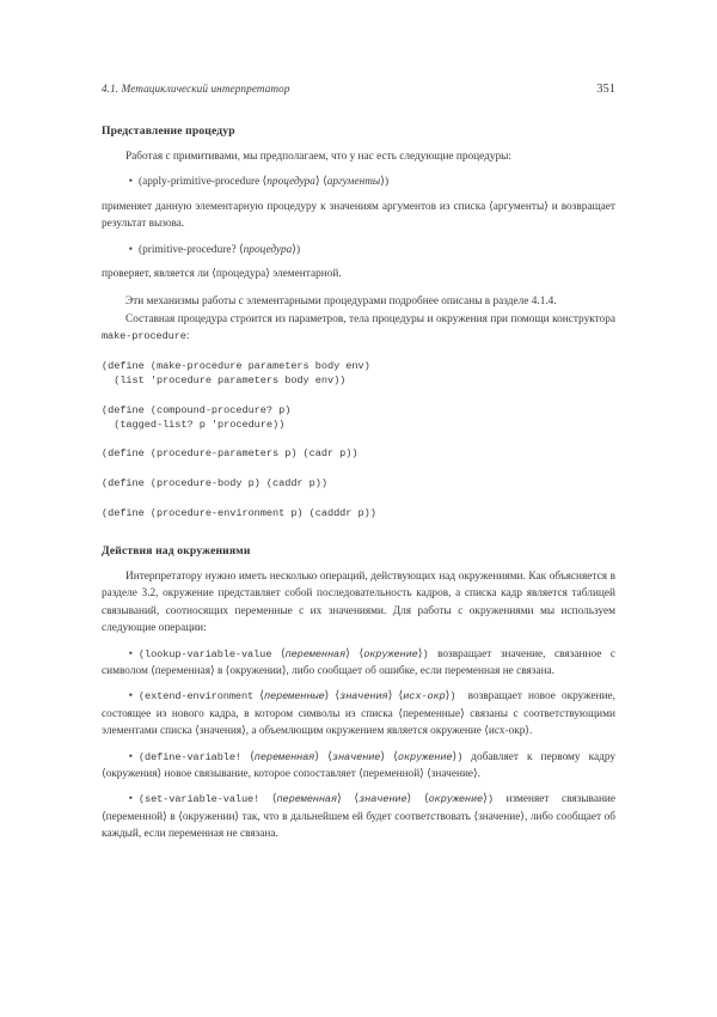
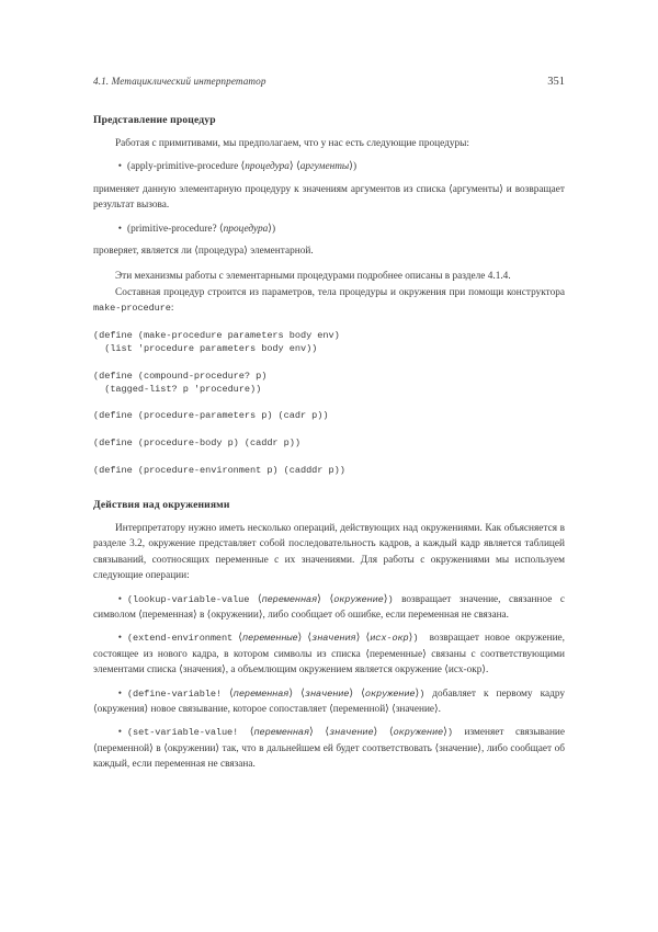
  4.1. Метациклический интерпретатор
  351
  Представление процедур
  Работая с примитивами, мы предполагаем, что у нас есть следующие процедуры:
  • (apply-primitive-procedure ⟨процедура⟩ ⟨аргументы⟩)
  применяет данную элементарную процедуру к значениям аргументов из списка ⟨аргументы⟩ и возвращает результат вызова.
  • (primitive-procedure? ⟨процедура⟩)
  проверяет, является ли ⟨процедура⟩ элементарной.
  Эти механизмы работы с элементарными процедурами подробнее описаны в разделе 4.1.4.
- Составная процедура строится из параметров, тела процедуры и окружения при помощи конструктора make-procedure:
+ Составная процедур строится из параметров, тела процедуры и окружения при помощи конструктора make-procedure:
  (define (make-procedure parameters body env)
  (list 'procedure parameters body env))
  (define (compound-procedure? p)
  (tagged-list? p 'procedure))
  (define (procedure-parameters p) (cadr p))
  (define (procedure-body p) (caddr p))
  (define (procedure-environment p) (cadddr p))
  Действия над окружениями
- Интерпретатору нужно иметь несколько операций, действующих над окружениями. Как объясняется в разделе 3.2, окружение представляет собой последовательность кадров, а списка кадр является таблицей связываний, соотносящих переменные с их значениями. Для работы с окружениями мы используем следующие операции:
+ Интерпретатору нужно иметь несколько операций, действующих над окружениями. Как объясняется в разделе 3.2, окружение представляет собой последовательность кадров, а каждый кадр является таблицей связываний, соотносящих переменные с их значениями. Для работы с окружениями мы используем следующие операции:
  • (lookup-variable-value ⟨переменная⟩ ⟨окружение⟩) возвращает значение, связанное с символом ⟨переменная⟩ в ⟨окружении⟩, либо сообщает об ошибке, если переменная не связана.
  • (extend-environment ⟨переменные⟩ ⟨значения⟩ ⟨исх-окр⟩) возвращает новое окружение, состоящее из нового кадра, в котором символы из списка ⟨переменные⟩ связаны с соответствующими элементами списка ⟨значения⟩, а объемлющим окружением является окружение ⟨исх-окр⟩.
  • (define-variable! ⟨переменная⟩ ⟨значение⟩ ⟨окружение⟩) добавляет к первому кадру ⟨окружения⟩ новое связывание, которое сопоставляет ⟨переменной⟩ ⟨значение⟩.
  • (set-variable-value! ⟨переменная⟩ ⟨значение⟩ ⟨окружение⟩) изменяет связывание ⟨переменной⟩ в ⟨окружении⟩ так, что в дальнейшем ей будет соответствовать ⟨значение⟩, либо сообщает об каждый, если переменная не связана.
